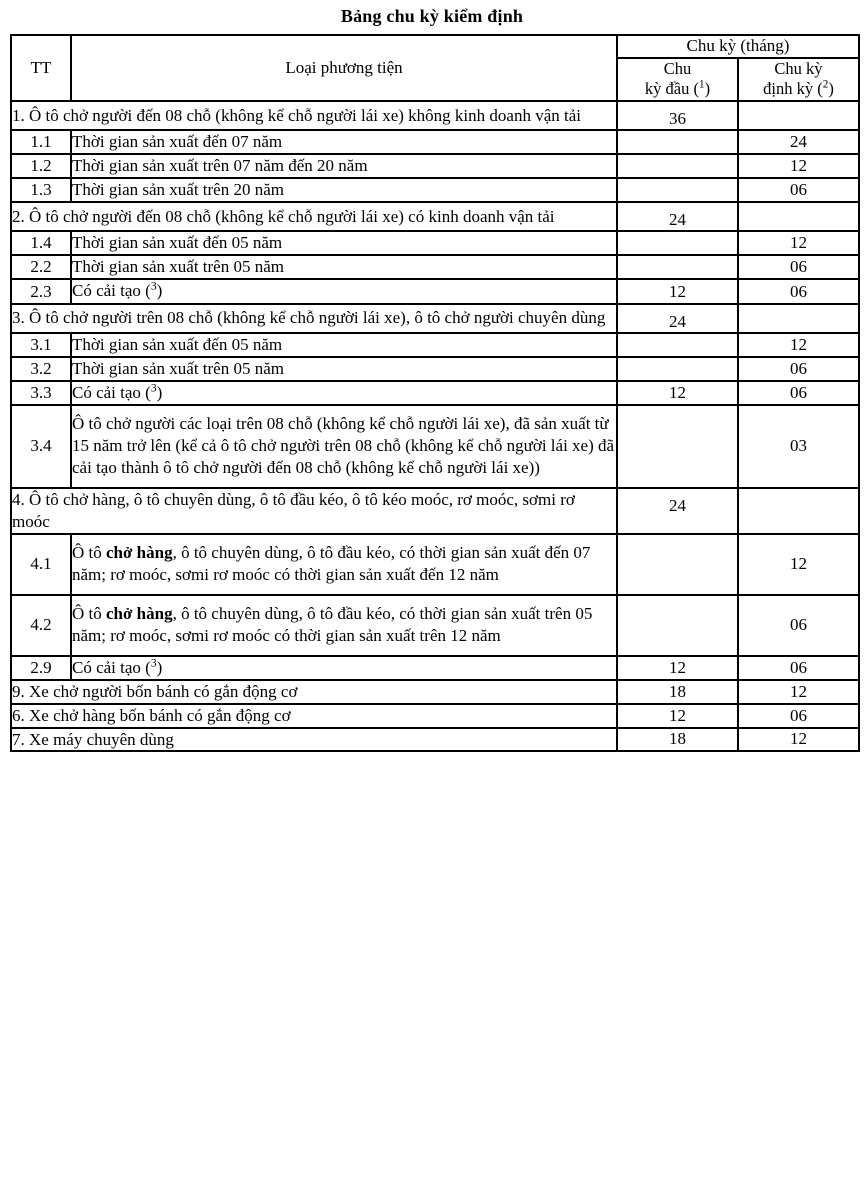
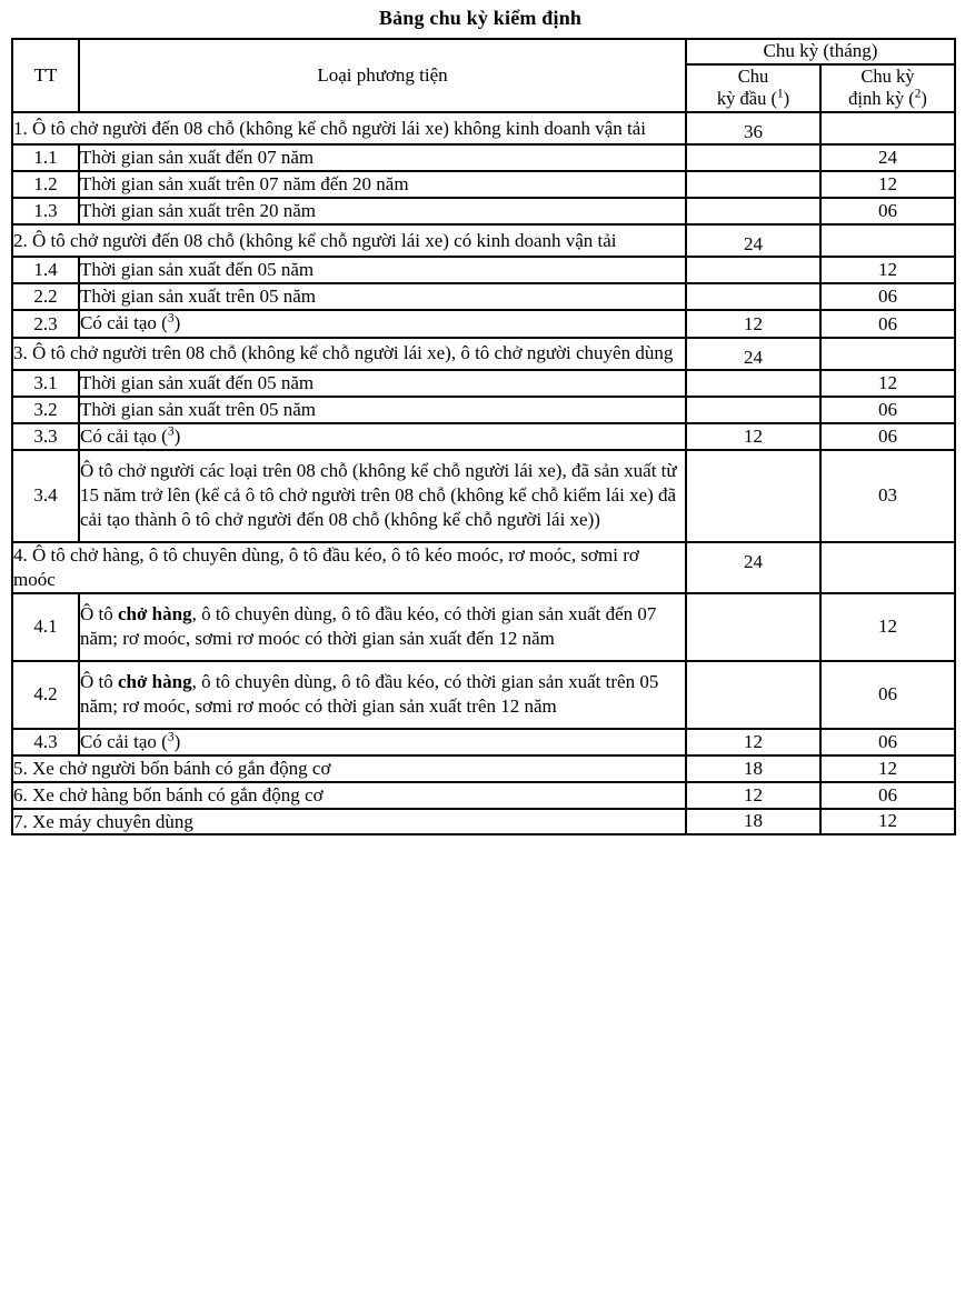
  Bảng chu kỳ kiểm định
  TT	Loại phương tiện	Chu kỳ (tháng)
  Chu kỳ đầu (1)	Chu kỳ định kỳ (2)
  1. Ô tô chở người đến 08 chỗ (không kể chỗ người lái xe) không kinh doanh vận tải	36
  1.1	Thời gian sản xuất đến 07 năm		24
  1.2	Thời gian sản xuất trên 07 năm đến 20 năm		12
  1.3	Thời gian sản xuất trên 20 năm		06
  2. Ô tô chở người đến 08 chỗ (không kể chỗ người lái xe) có kinh doanh vận tải	24
  1.4	Thời gian sản xuất đến 05 năm		12
  2.2	Thời gian sản xuất trên 05 năm		06
  2.3	Có cải tạo (3)	12	06
  3. Ô tô chở người trên 08 chỗ (không kể chỗ người lái xe), ô tô chở người chuyên dùng	24
  3.1	Thời gian sản xuất đến 05 năm		12
  3.2	Thời gian sản xuất trên 05 năm		06
  3.3	Có cải tạo (3)	12	06
- 3.4	Ô tô chở người các loại trên 08 chỗ (không kể chỗ người lái xe), đã sản xuất từ 15 năm trở lên (kể cả ô tô chở người trên 08 chỗ (không kể chỗ người lái xe) đã cải tạo thành ô tô chở người đến 08 chỗ (không kể chỗ người lái xe))		03
+ 3.4	Ô tô chở người các loại trên 08 chỗ (không kể chỗ người lái xe), đã sản xuất từ 15 năm trở lên (kể cả ô tô chở người trên 08 chỗ (không kể chỗ kiểm lái xe) đã cải tạo thành ô tô chở người đến 08 chỗ (không kể chỗ người lái xe))		03
  4. Ô tô chở hàng, ô tô chuyên dùng, ô tô đầu kéo, ô tô kéo moóc, rơ moóc, sơmi rơ moóc	24
  4.1	Ô tô chở hàng, ô tô chuyên dùng, ô tô đầu kéo, có thời gian sản xuất đến 07 năm; rơ moóc, sơmi rơ moóc có thời gian sản xuất đến 12 năm		12
  4.2	Ô tô chở hàng, ô tô chuyên dùng, ô tô đầu kéo, có thời gian sản xuất trên 05 năm; rơ moóc, sơmi rơ moóc có thời gian sản xuất trên 12 năm		06
- 2.9	Có cải tạo (3)	12	06
+ 4.3	Có cải tạo (3)	12	06
- 9. Xe chở người bốn bánh có gắn động cơ	18	12
+ 5. Xe chở người bốn bánh có gắn động cơ	18	12
  6. Xe chở hàng bốn bánh có gắn động cơ	12	06
  7. Xe máy chuyên dùng	18	12
